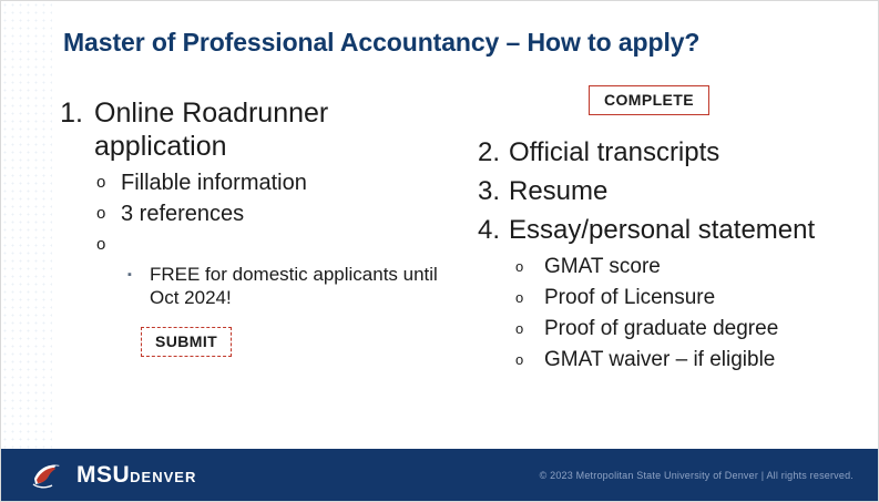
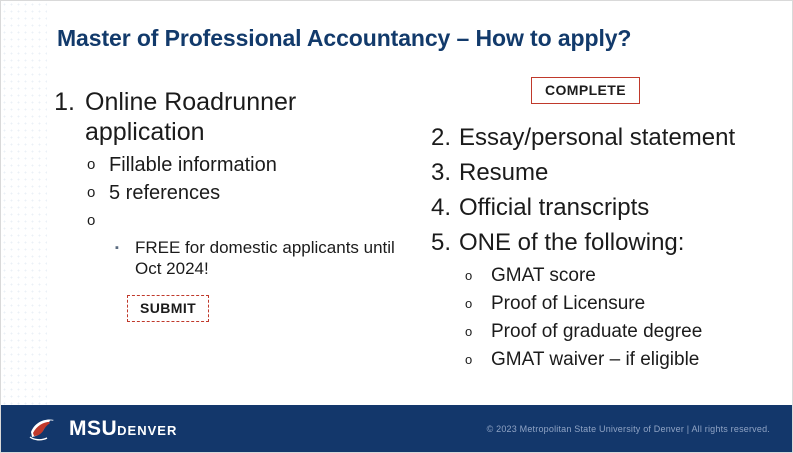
  Master of Professional Accountancy – How to apply?
  1.
  Online Roadrunner application
  o
  Fillable information
  o
- 3 references
+ 5 references
  o
  ▪
  FREE for domestic applicants until Oct 2024!
  SUBMIT
  COMPLETE
  2.
- Official transcripts
+ Essay/personal statement
  3.
  Resume
  4.
- Essay/personal statement
+ Official transcripts
+ 5.
+ ONE of the following:
  o
  GMAT score
  o
  Proof of Licensure
  o
  Proof of graduate degree
  o
  GMAT waiver – if eligible
  MSUDENVER
  © 2023 Metropolitan State University of Denver | All rights reserved.
